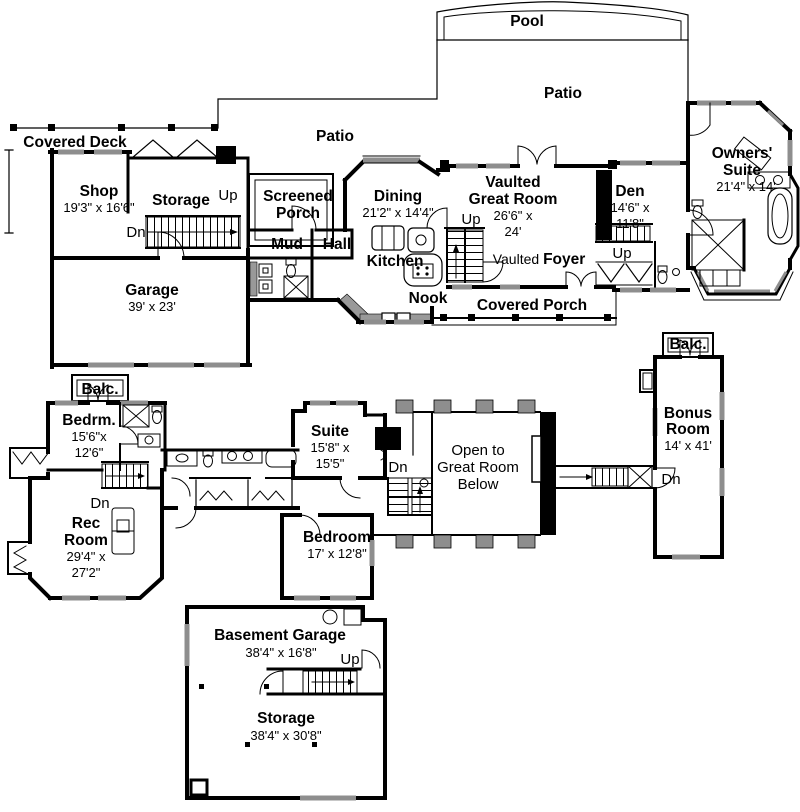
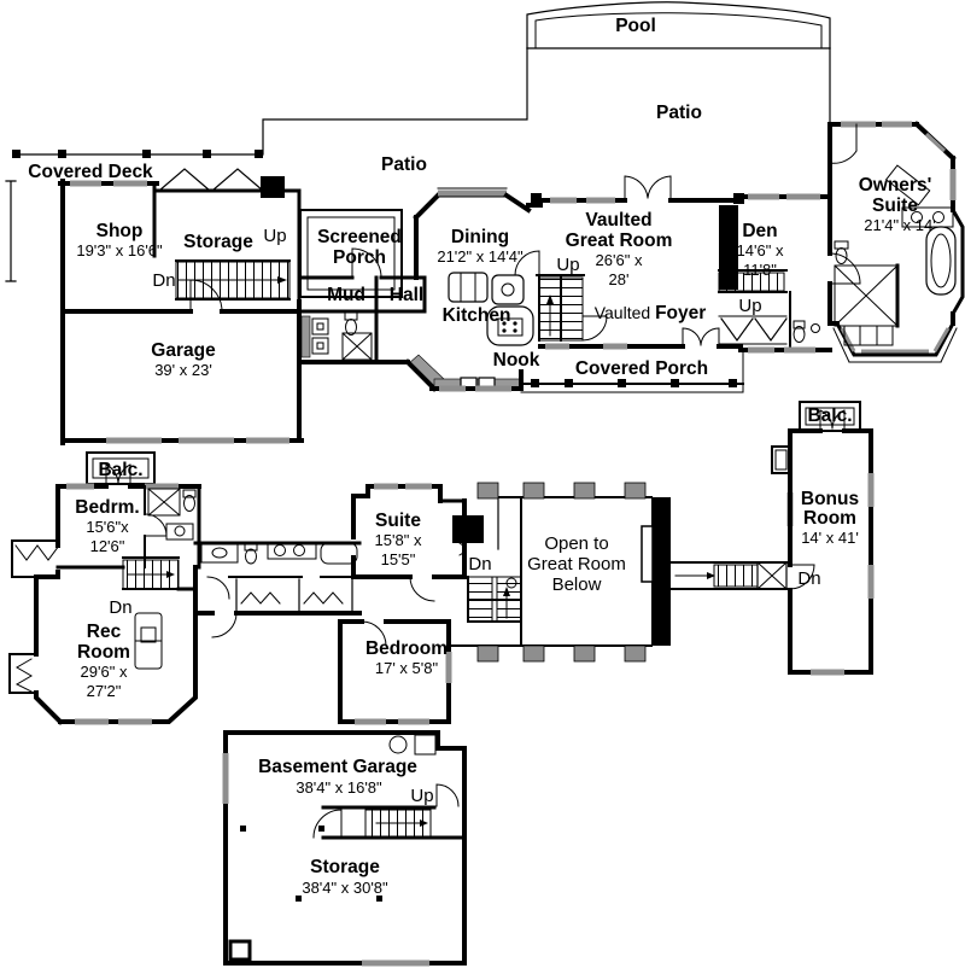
  Pool
  Patio
  Patio
  Covered Deck
  Shop
  19'3" x 16'6"
  Storage
  Up
  Dn
  Screened
  Porch
  Dining
  21'2" x 14'4"
  Vaulted
  Great Room
  26'6" x
- 24'
+ 28'
  Den
  14'6" x
  11'8"
  Owners'
  Suite
  21'4" x 14'
  Mud
  Hall
  Kitchen
  Up
  Vaulted Foyer
  Nook
  Covered Porch
  Up
  Garage
  39' x 23'
  Balc.
  Bedrm.
  15'6"x
  12'6"
  Dn
  Rec
  Room
- 29'4" x
+ 29'6" x
  27'2"
  Suite
  15'8" x
  15'5"
  Dn
  Open to
  Great Room
  Below
  Bedroom
- 17' x 12'8"
+ 17' x 5'8"
  Balc.
  Bonus
  Room
  14' x 41'
  Dn
  Basement Garage
  38'4" x 16'8"
  Up
  Storage
  38'4" x 30'8"
